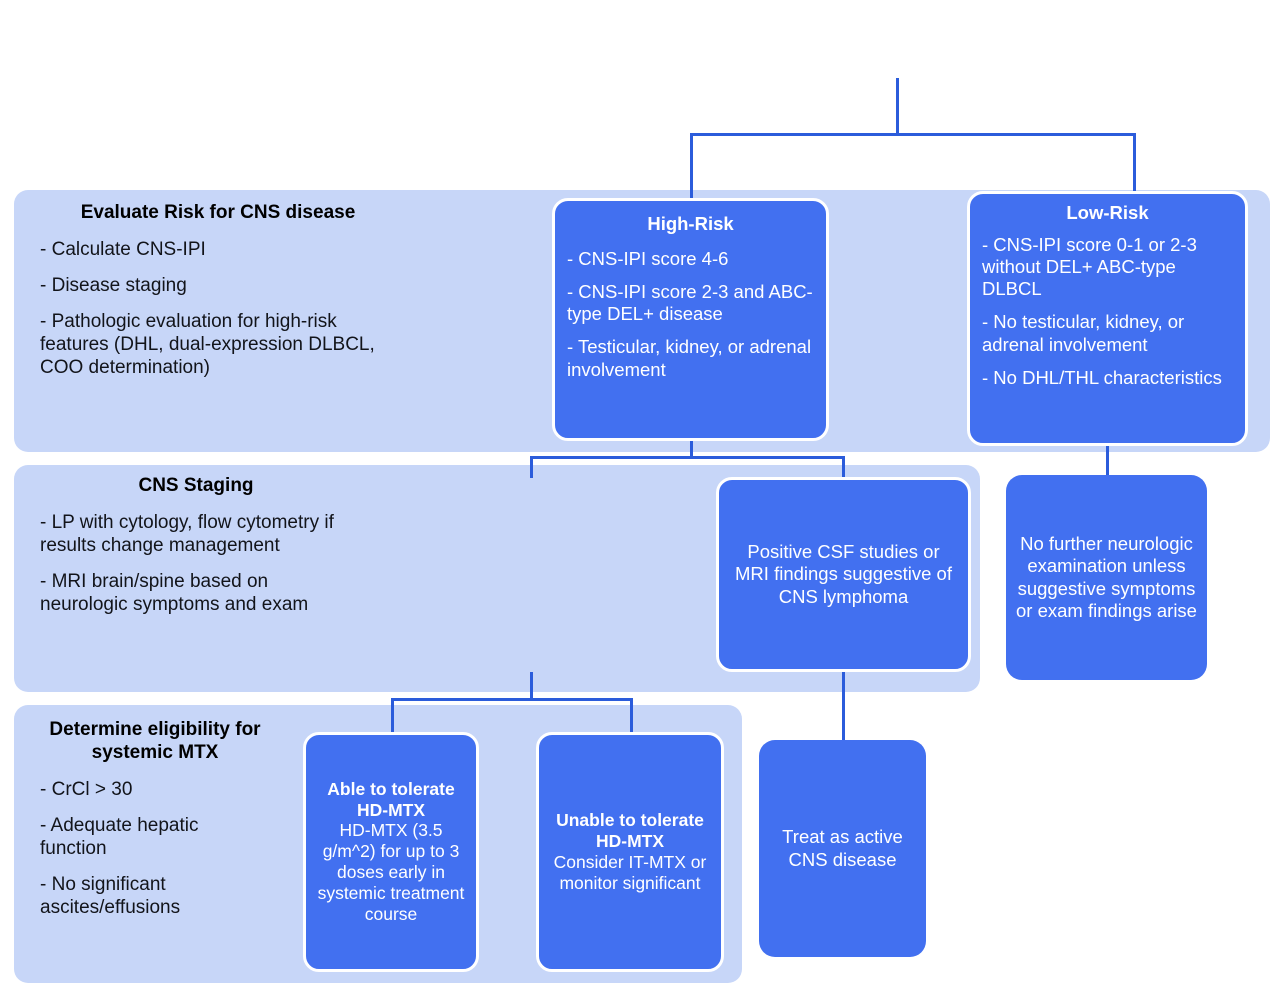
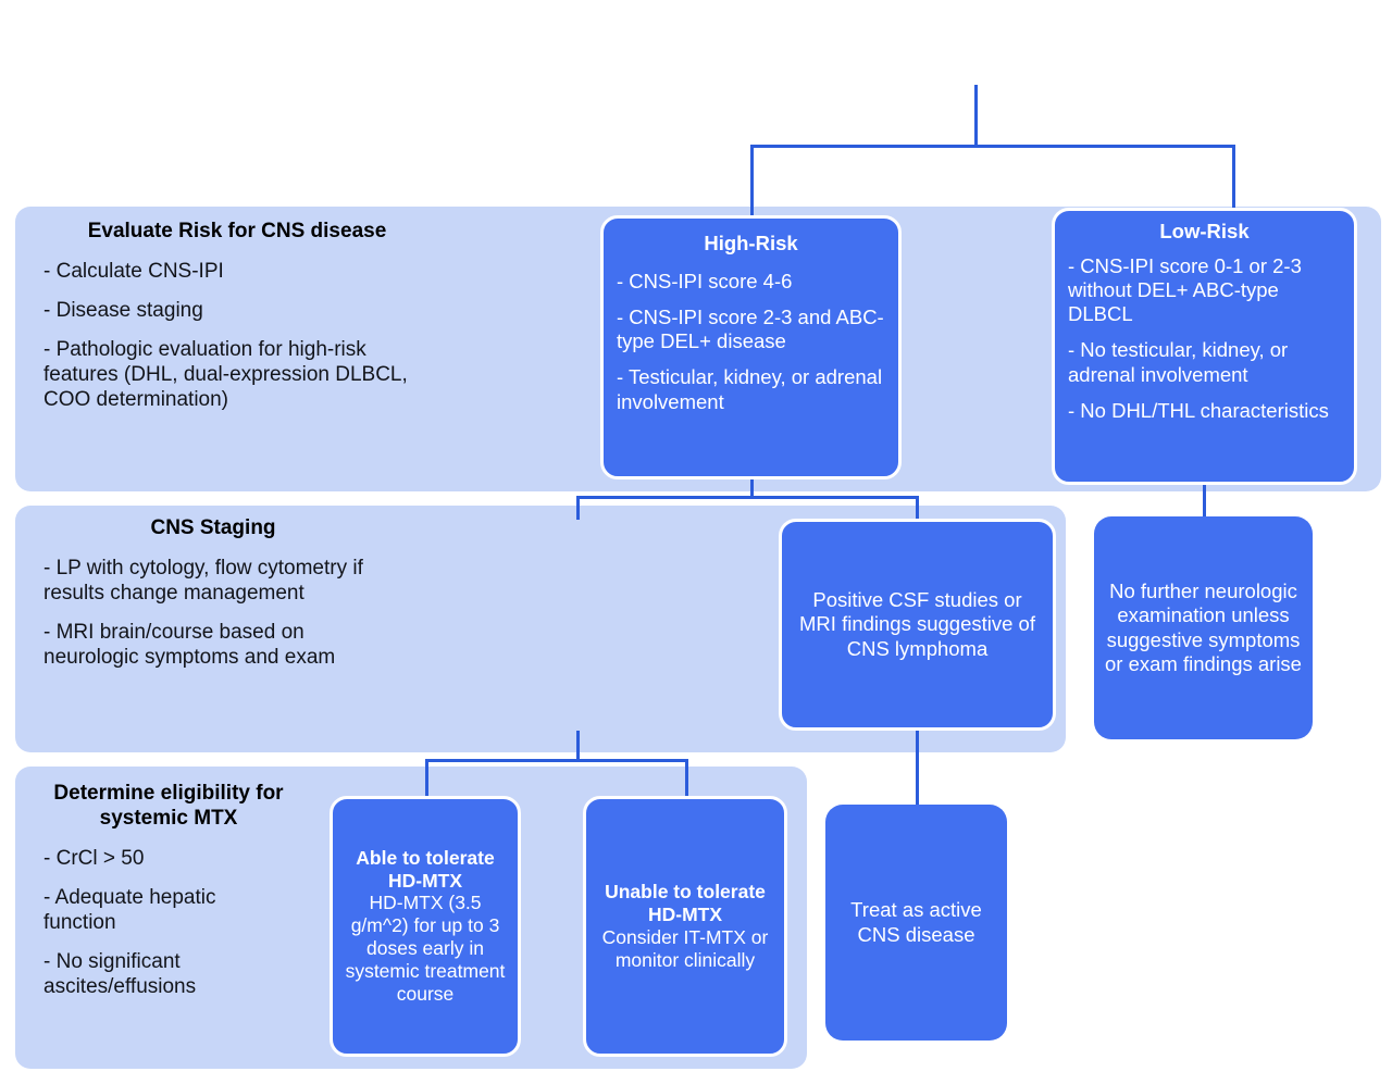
  Evaluate Risk for CNS disease
  - Calculate CNS-IPI
  - Disease staging
  - Pathologic evaluation for high-risk features (DHL, dual-expression DLBCL, COO determination)
  CNS Staging
  - LP with cytology, flow cytometry if results change management
- - MRI brain/spine based on neurologic symptoms and exam
+ - MRI brain/course based on neurologic symptoms and exam
  Determine eligibility for systemic MTX
- - CrCl > 30
+ - CrCl > 50
  - Adequate hepatic function
  - No significant ascites/effusions
  High-Risk
  - CNS-IPI score 4-6
  - CNS-IPI score 2-3 and ABC-type DEL+ disease
  - Testicular, kidney, or adrenal involvement
  Low-Risk
  - CNS-IPI score 0-1 or 2-3 without DEL+ ABC-type DLBCL
  - No testicular, kidney, or adrenal involvement
  - No DHL/THL characteristics
  Positive CSF studies or MRI findings suggestive of CNS lymphoma
  No further neurologic examination unless suggestive symptoms or exam findings arise
  Able to tolerate HD-MTX
  HD-MTX (3.5 g/m^2) for up to 3 doses early in systemic treatment course
  Unable to tolerate HD-MTX
- Consider IT-MTX or monitor significant
+ Consider IT-MTX or monitor clinically
  Treat as active CNS disease
